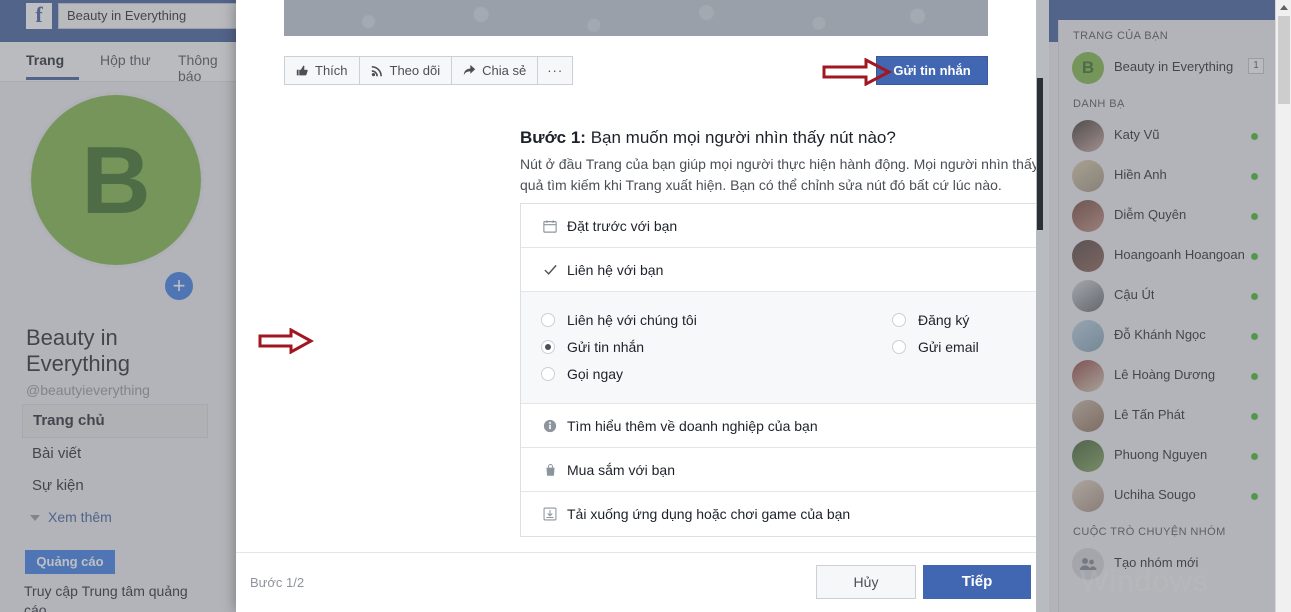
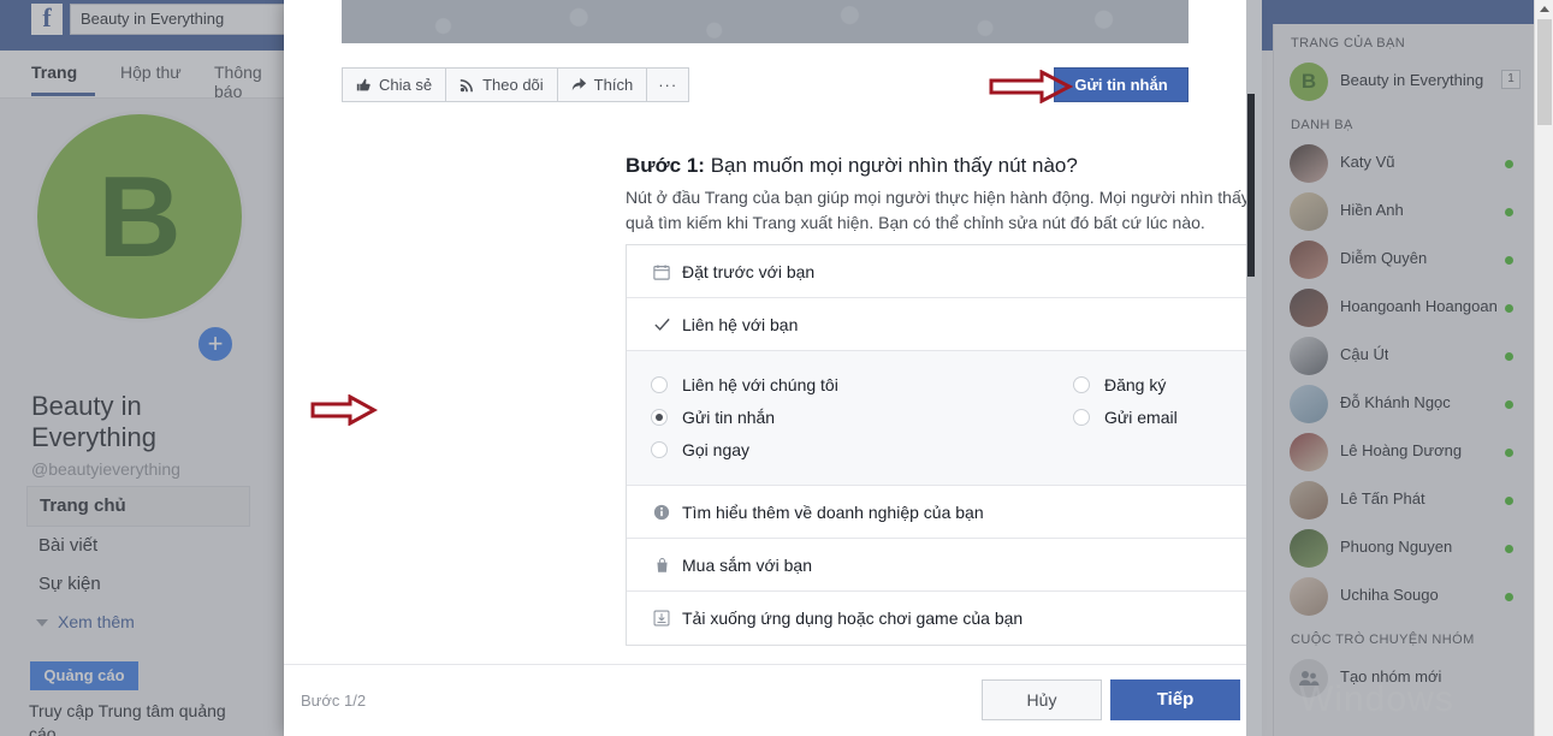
  f
  Beauty in Everything
  Trang
  Hộp thư
  Thông báo
  B
  +
  Beauty in Everything
  @beautyieverything
  Trang chủ
  Bài viết
  Sự kiện
  Xem thêm
  Quảng cáo
  Truy cập Trung tâm quảng cáo
  TRANG CỦA BẠN
  B
  Beauty in Everything
  1
  DANH BẠ
  Katy Vũ
  Hiền Anh
  Diễm Quyên
  Hoangoanh Hoangoan
  Cậu Út
  Đỗ Khánh Ngọc
  Lê Hoàng Dương
  Lê Tấn Phát
  Phuong Nguyen
  Uchiha Sougo
  CUỘC TRÒ CHUYỆN NHÓM
  Tạo nhóm mới
  Windows
- Thích
+ Chia sẻ
  Theo dõi
- Chia sẻ
+ Thích
  ···
  Gửi tin nhắn
  Bước 1: Bạn muốn mọi người nhìn thấy nút nào?
  Nút ở đầu Trang của bạn giúp mọi người thực hiện hành động. Mọi người nhìn thấ quả tìm kiếm khi Trang xuất hiện. Bạn có thể chỉnh sửa nút đó bất cứ lúc nào.
  Đặt trước với bạn
  Liên hệ với bạn
  Liên hệ với chúng tôi
  Gửi tin nhắn
  Gọi ngay
  Đăng ký
  Gửi email
  Tìm hiểu thêm về doanh nghiệp của bạn
  Mua sắm với bạn
  Tải xuống ứng dụng hoặc chơi game của bạn
  Bước 1/2
  Hủy
  Tiếp
